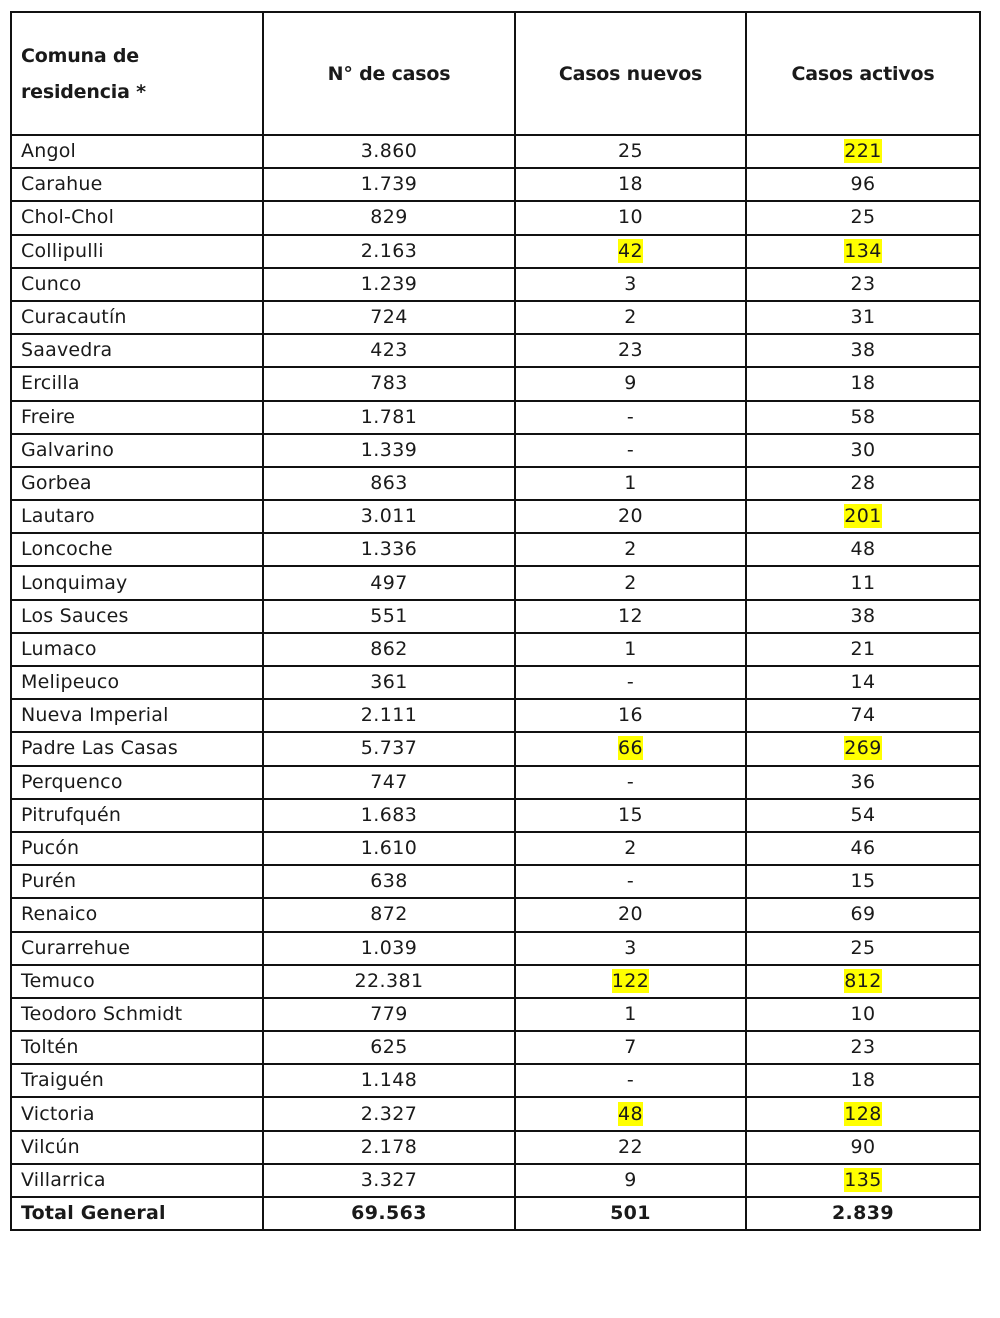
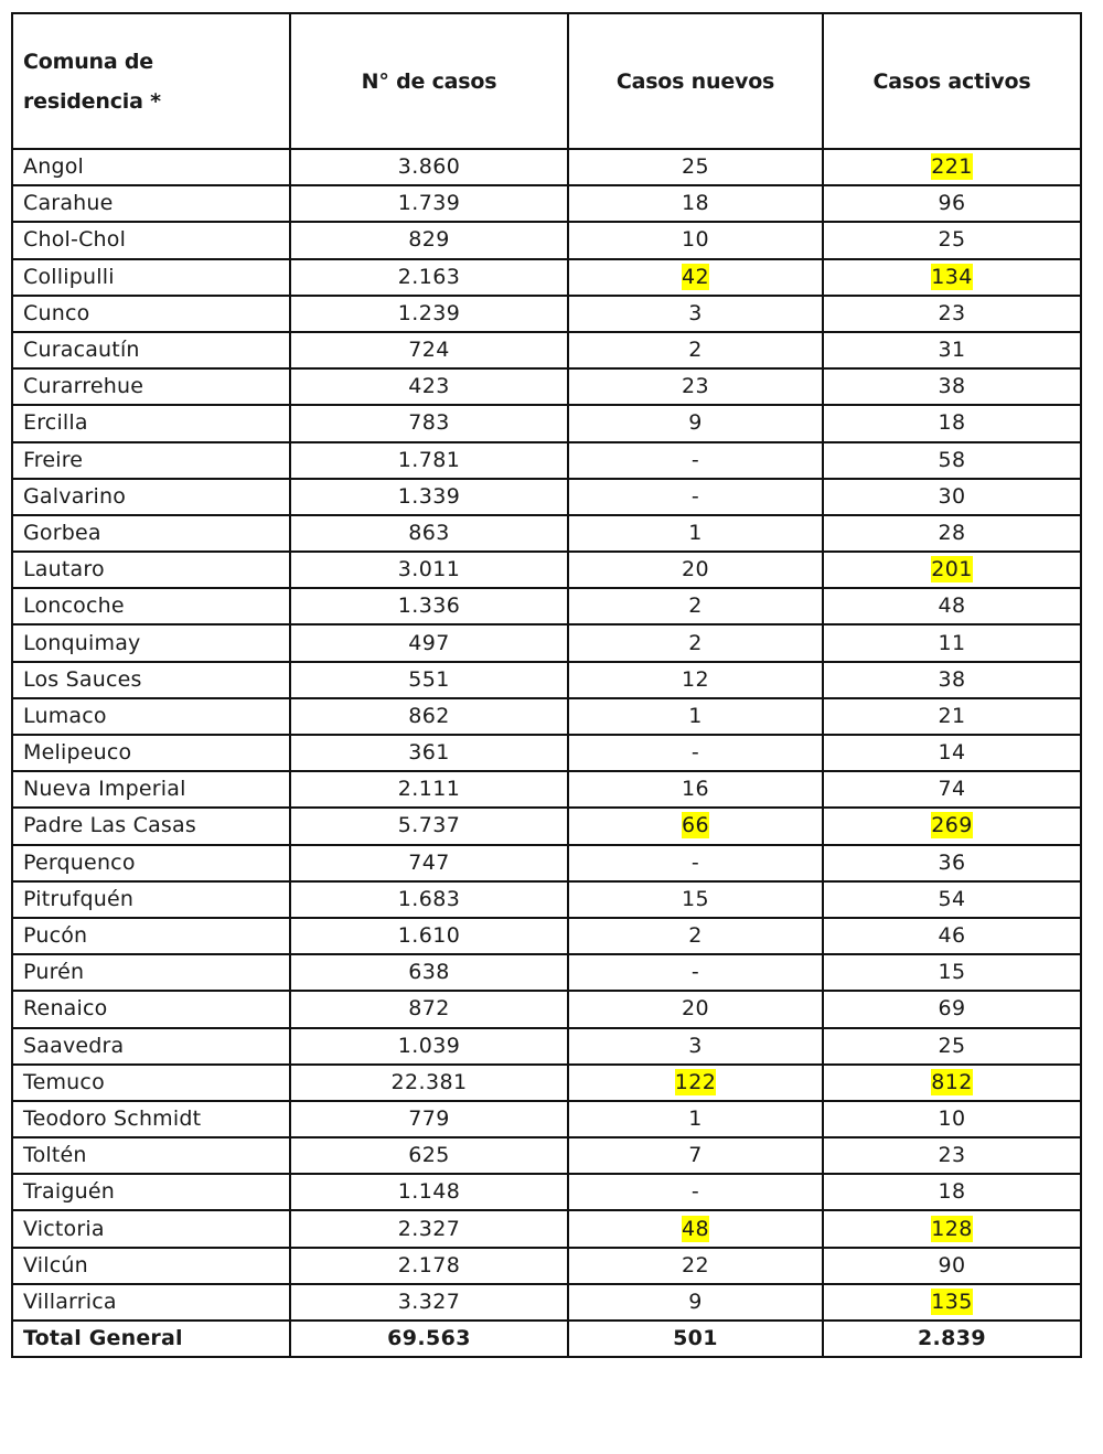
  Comuna de residencia *	N° de casos	Casos nuevos	Casos activos
  Angol	3.860	25	221
  Carahue	1.739	18	96
  Chol-Chol	829	10	25
  Collipulli	2.163	42	134
  Cunco	1.239	3	23
  Curacautín	724	2	31
- Saavedra	423	23	38
+ Curarrehue	423	23	38
  Ercilla	783	9	18
  Freire	1.781	-	58
  Galvarino	1.339	-	30
  Gorbea	863	1	28
  Lautaro	3.011	20	201
  Loncoche	1.336	2	48
  Lonquimay	497	2	11
  Los Sauces	551	12	38
  Lumaco	862	1	21
  Melipeuco	361	-	14
  Nueva Imperial	2.111	16	74
  Padre Las Casas	5.737	66	269
  Perquenco	747	-	36
  Pitrufquén	1.683	15	54
  Pucón	1.610	2	46
  Purén	638	-	15
  Renaico	872	20	69
- Curarrehue	1.039	3	25
+ Saavedra	1.039	3	25
  Temuco	22.381	122	812
  Teodoro Schmidt	779	1	10
  Toltén	625	7	23
  Traiguén	1.148	-	18
  Victoria	2.327	48	128
  Vilcún	2.178	22	90
  Villarrica	3.327	9	135
  Total General	69.563	501	2.839
